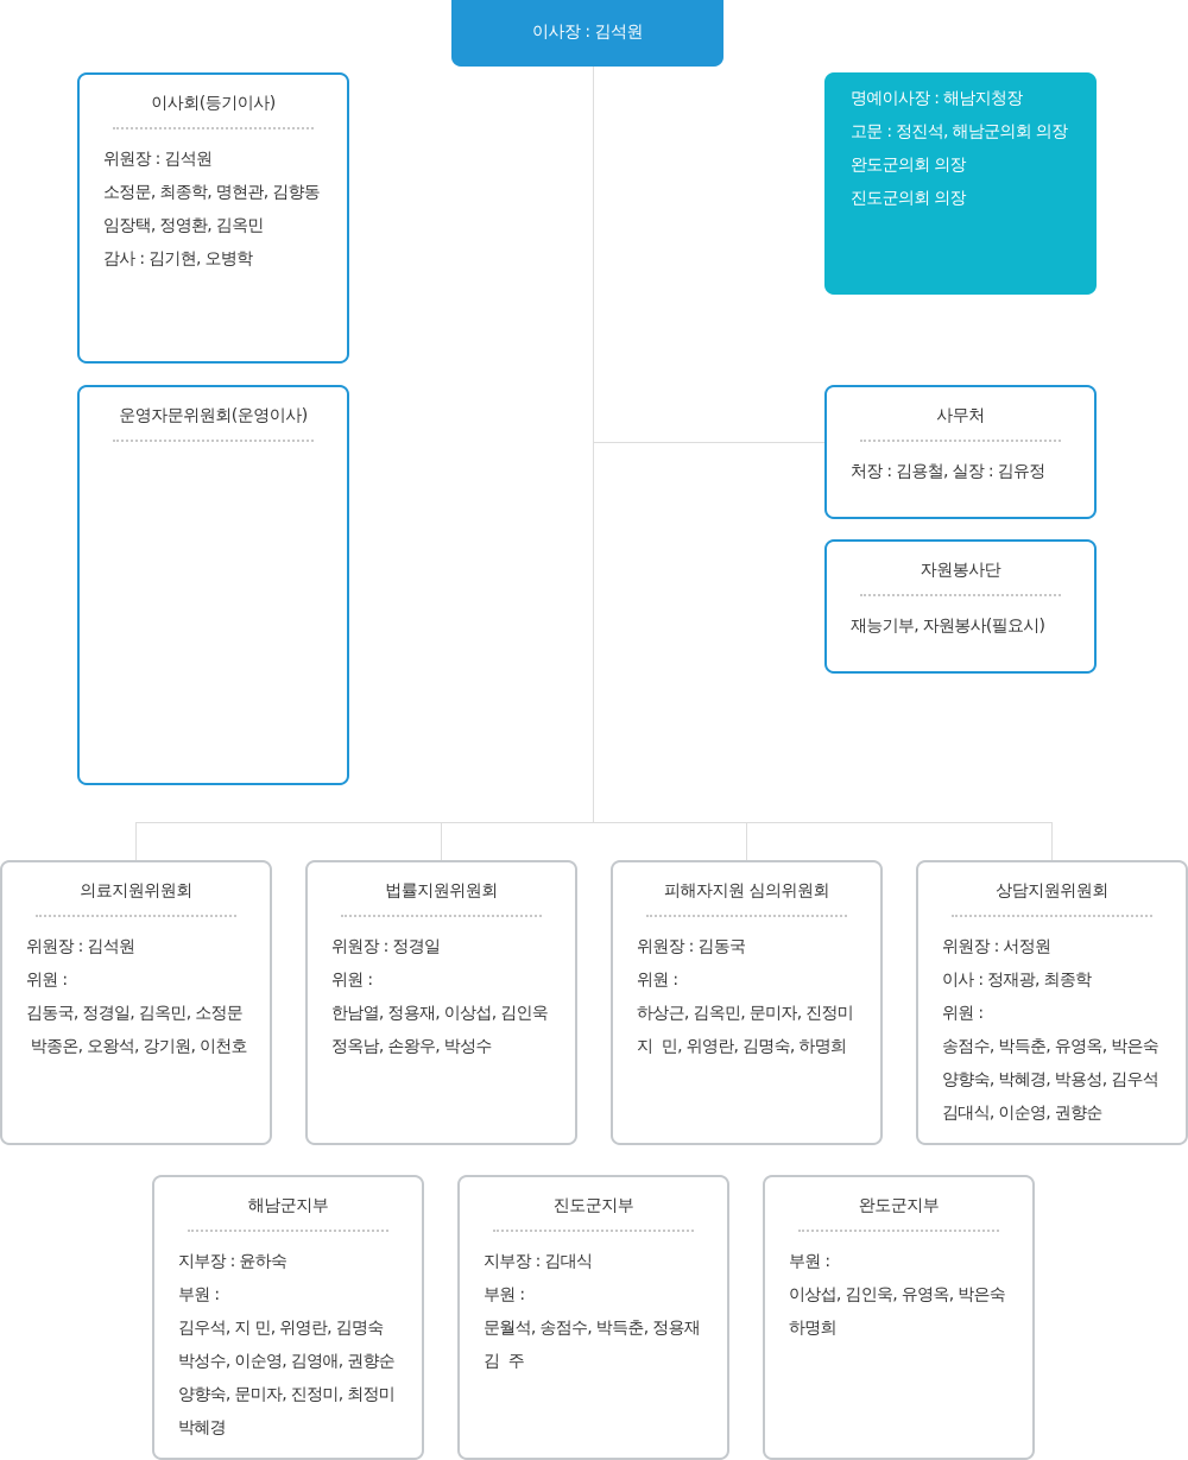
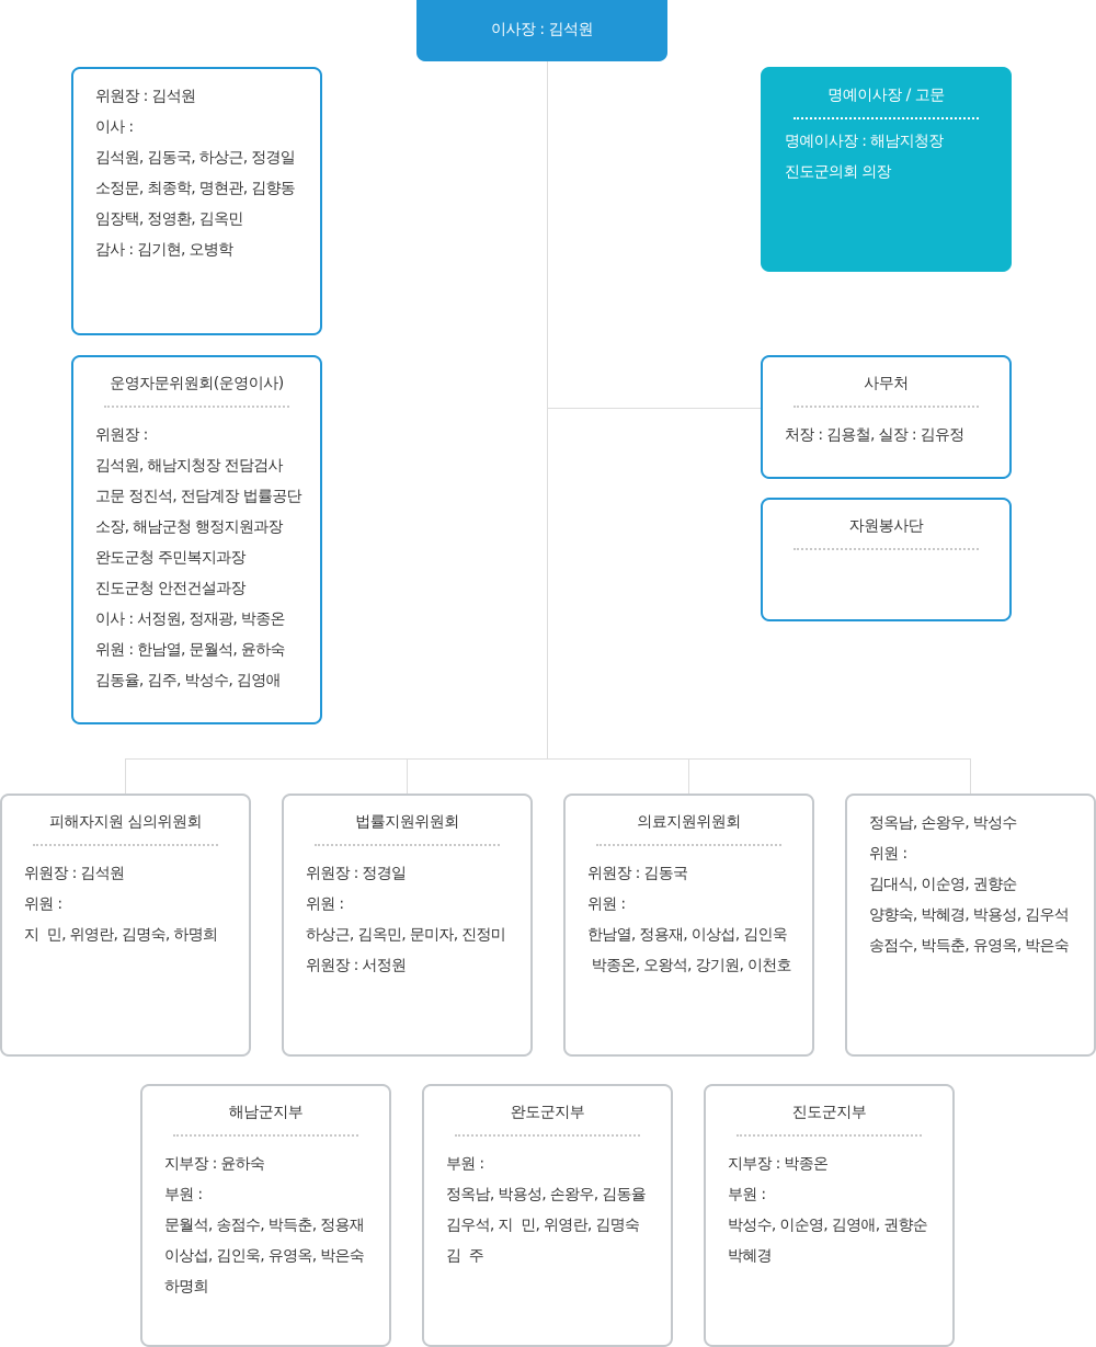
  이사장 : 김석원
- 이사회(등기이사)
  위원장 : 김석원
+ 이사 :
+ 김석원, 김동국, 하상근, 정경일
  소정문, 최종학, 명현관, 김향동
  임장택, 정영환, 김옥민
  감사 : 김기현, 오병학
  운영자문위원회(운영이사)
+ 위원장 :
+ 김석원, 해남지청장 전담검사
+ 고문 정진석, 전담계장 법률공단
+ 소장, 해남군청 행정지원과장
+ 완도군청 주민복지과장
+ 진도군청 안전건설과장
+ 이사 : 서정원, 정재광, 박종온
+ 위원 : 한남열, 문월석, 윤하숙
+ 김동율, 김주, 박성수, 김영애
+ 명예이사장 / 고문
  명예이사장 : 해남지청장
- 고문 : 정진석, 해남군의회 의장
- 완도군의회 의장
  진도군의회 의장
  사무처
  처장 : 김용철, 실장 : 김유정
  자원봉사단
- 재능기부, 자원봉사(필요시)
- 의료지원위원회
+ 피해자지원 심의위원회
  위원장 : 김석원
  위원 :
- 김동국, 정경일, 김옥민, 소정문
- 박종온, 오왕석, 강기원, 이천호
+ 지 민, 위영란, 김명숙, 하명희
  법률지원위원회
  위원장 : 정경일
  위원 :
- 한남열, 정용재, 이상섭, 김인욱
+ 하상근, 김옥민, 문미자, 진정미
- 정옥남, 손왕우, 박성수
+ 위원장 : 서정원
- 피해자지원 심의위원회
+ 의료지원위원회
  위원장 : 김동국
  위원 :
- 하상근, 김옥민, 문미자, 진정미
+ 한남열, 정용재, 이상섭, 김인욱
- 지 민, 위영란, 김명숙, 하명희
+ 박종온, 오왕석, 강기원, 이천호
- 상담지원위원회
- 위원장 : 서정원
+ 정옥남, 손왕우, 박성수
- 이사 : 정재광, 최종학
  위원 :
- 송점수, 박득춘, 유영옥, 박은숙
+ 김대식, 이순영, 권향순
  양향숙, 박혜경, 박용성, 김우석
- 김대식, 이순영, 권향순
+ 송점수, 박득춘, 유영옥, 박은숙
  해남군지부
  지부장 : 윤하숙
  부원 :
- 김우석, 지 민, 위영란, 김명숙
+ 문월석, 송점수, 박득춘, 정용재
- 박성수, 이순영, 김영애, 권향순
+ 이상섭, 김인욱, 유영옥, 박은숙
- 양향숙, 문미자, 진정미, 최정미
- 박혜경
+ 하명희
- 진도군지부
+ 완도군지부
- 지부장 : 김대식
  부원 :
+ 정옥남, 박용성, 손왕우, 김동율
- 문월석, 송점수, 박득춘, 정용재
+ 김우석, 지 민, 위영란, 김명숙
  김 주
- 완도군지부
+ 진도군지부
+ 지부장 : 박종온
  부원 :
- 이상섭, 김인욱, 유영옥, 박은숙
+ 박성수, 이순영, 김영애, 권향순
- 하명희
+ 박혜경
